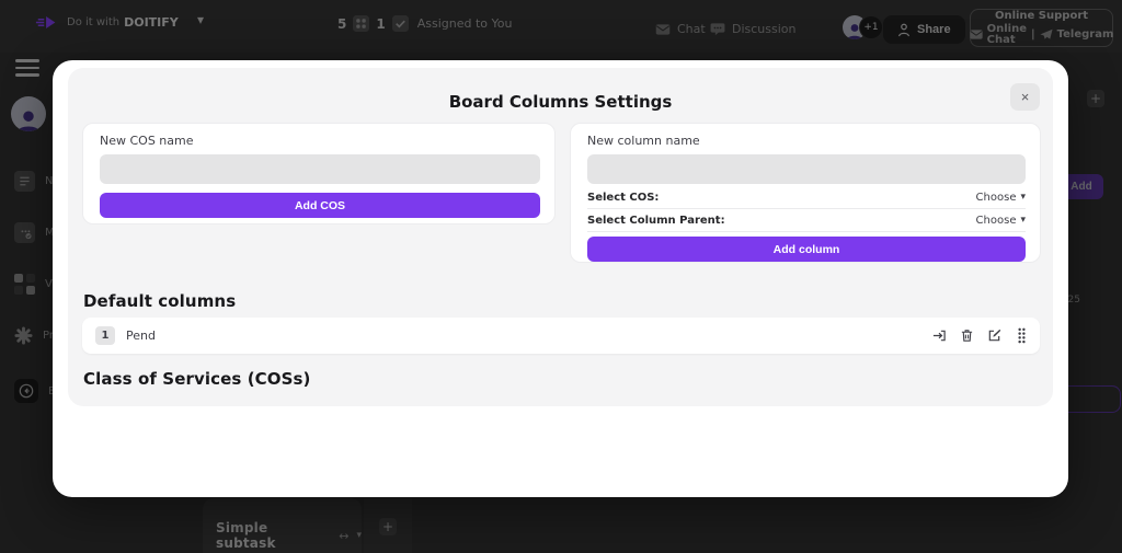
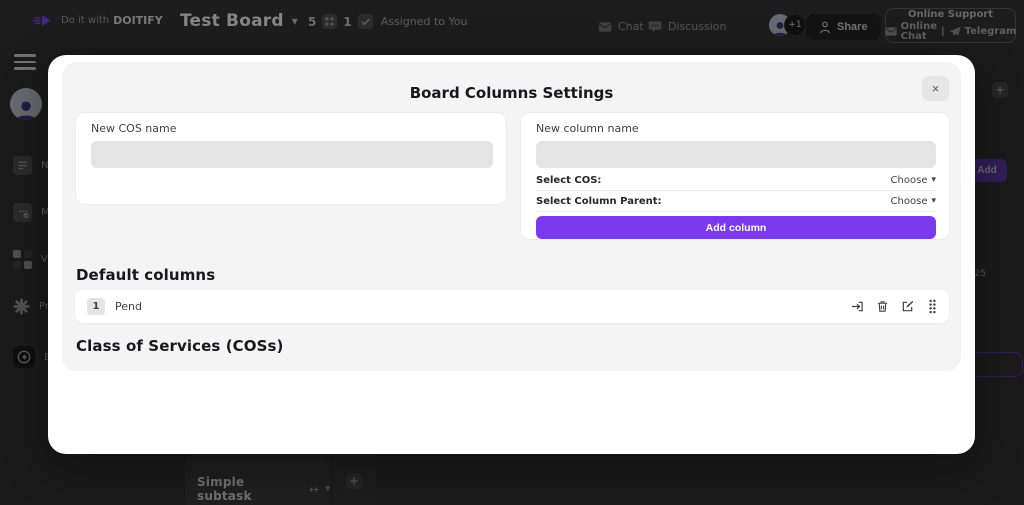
  Do it with
  DOITIFY
+ Test Board
  ▾
  5
  1
  Assigned to You
  Chat
  Discussion
  +1
  Share
  Online Support
  Online Chat
  |
  Telegram
  Pr
  +
  Add
  Simple subtask
  ↔
  ▾
  +
  Board Columns Settings
  ×
  New COS name
- Add COS
  New column name
  Select COS:
  Choose
  ▾
  Select Column Parent:
  Choose
  ▾
  Add column
  Default columns
  1
  Pend
  Class of Services (COSs)
